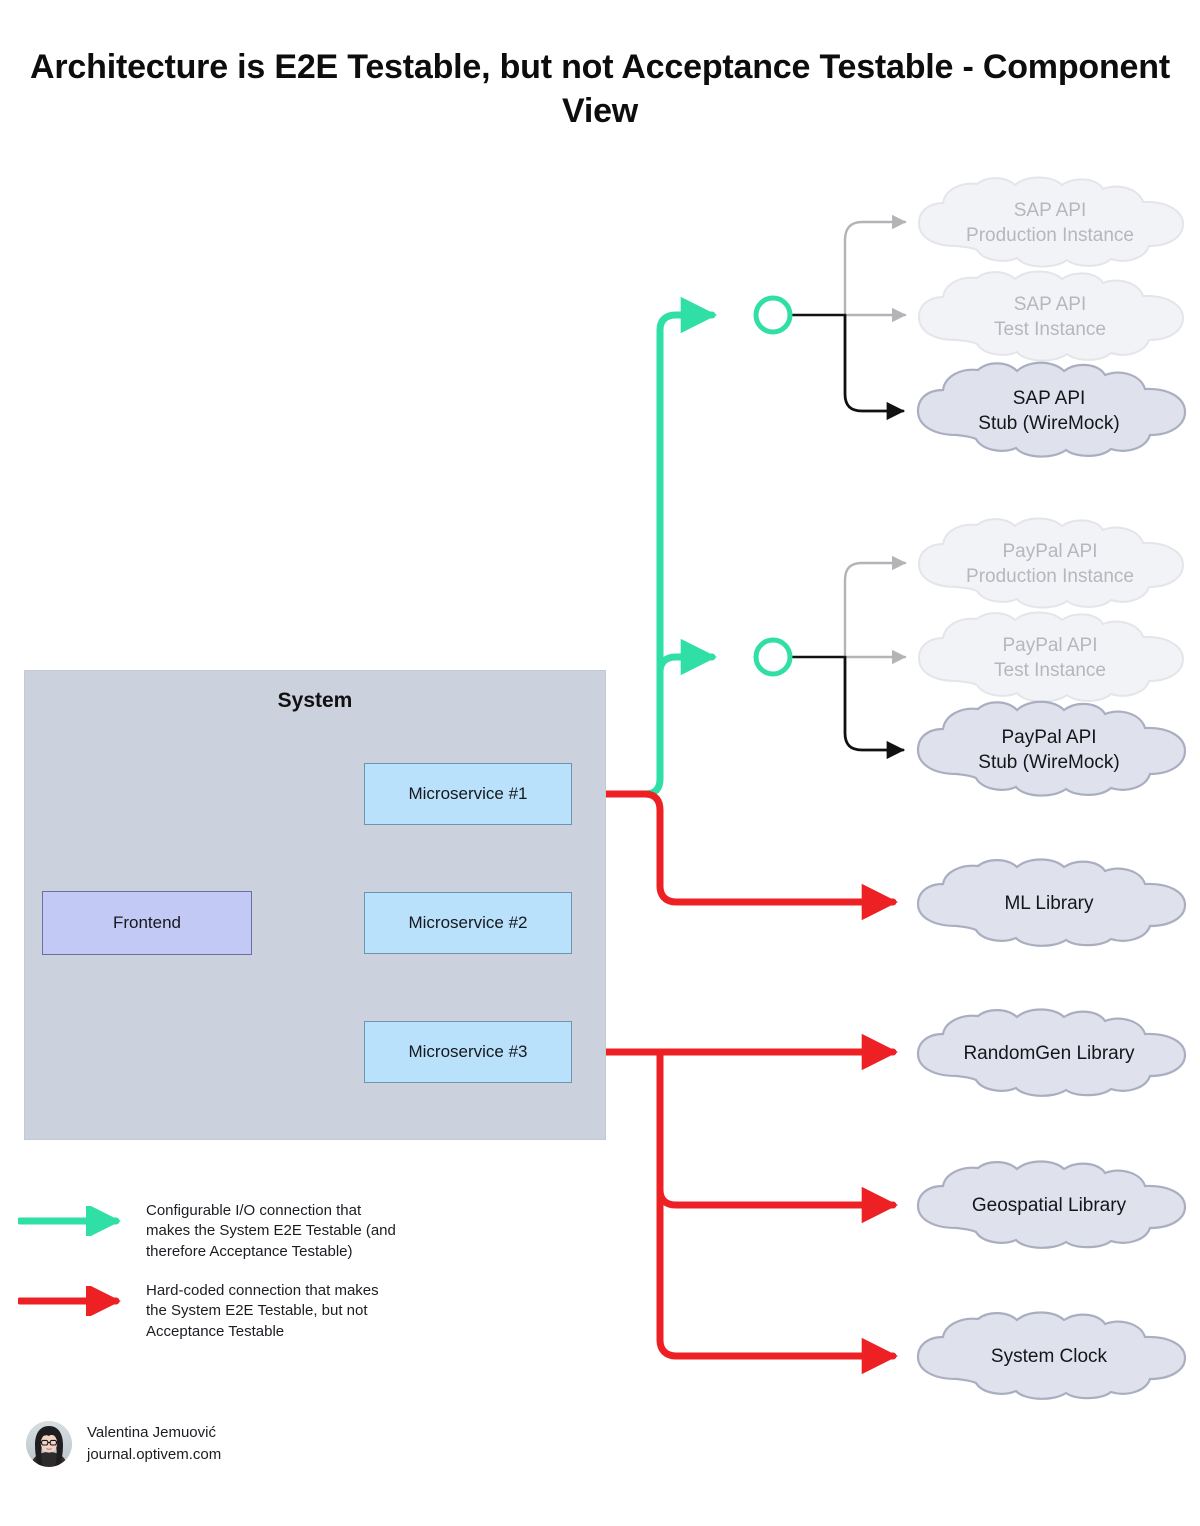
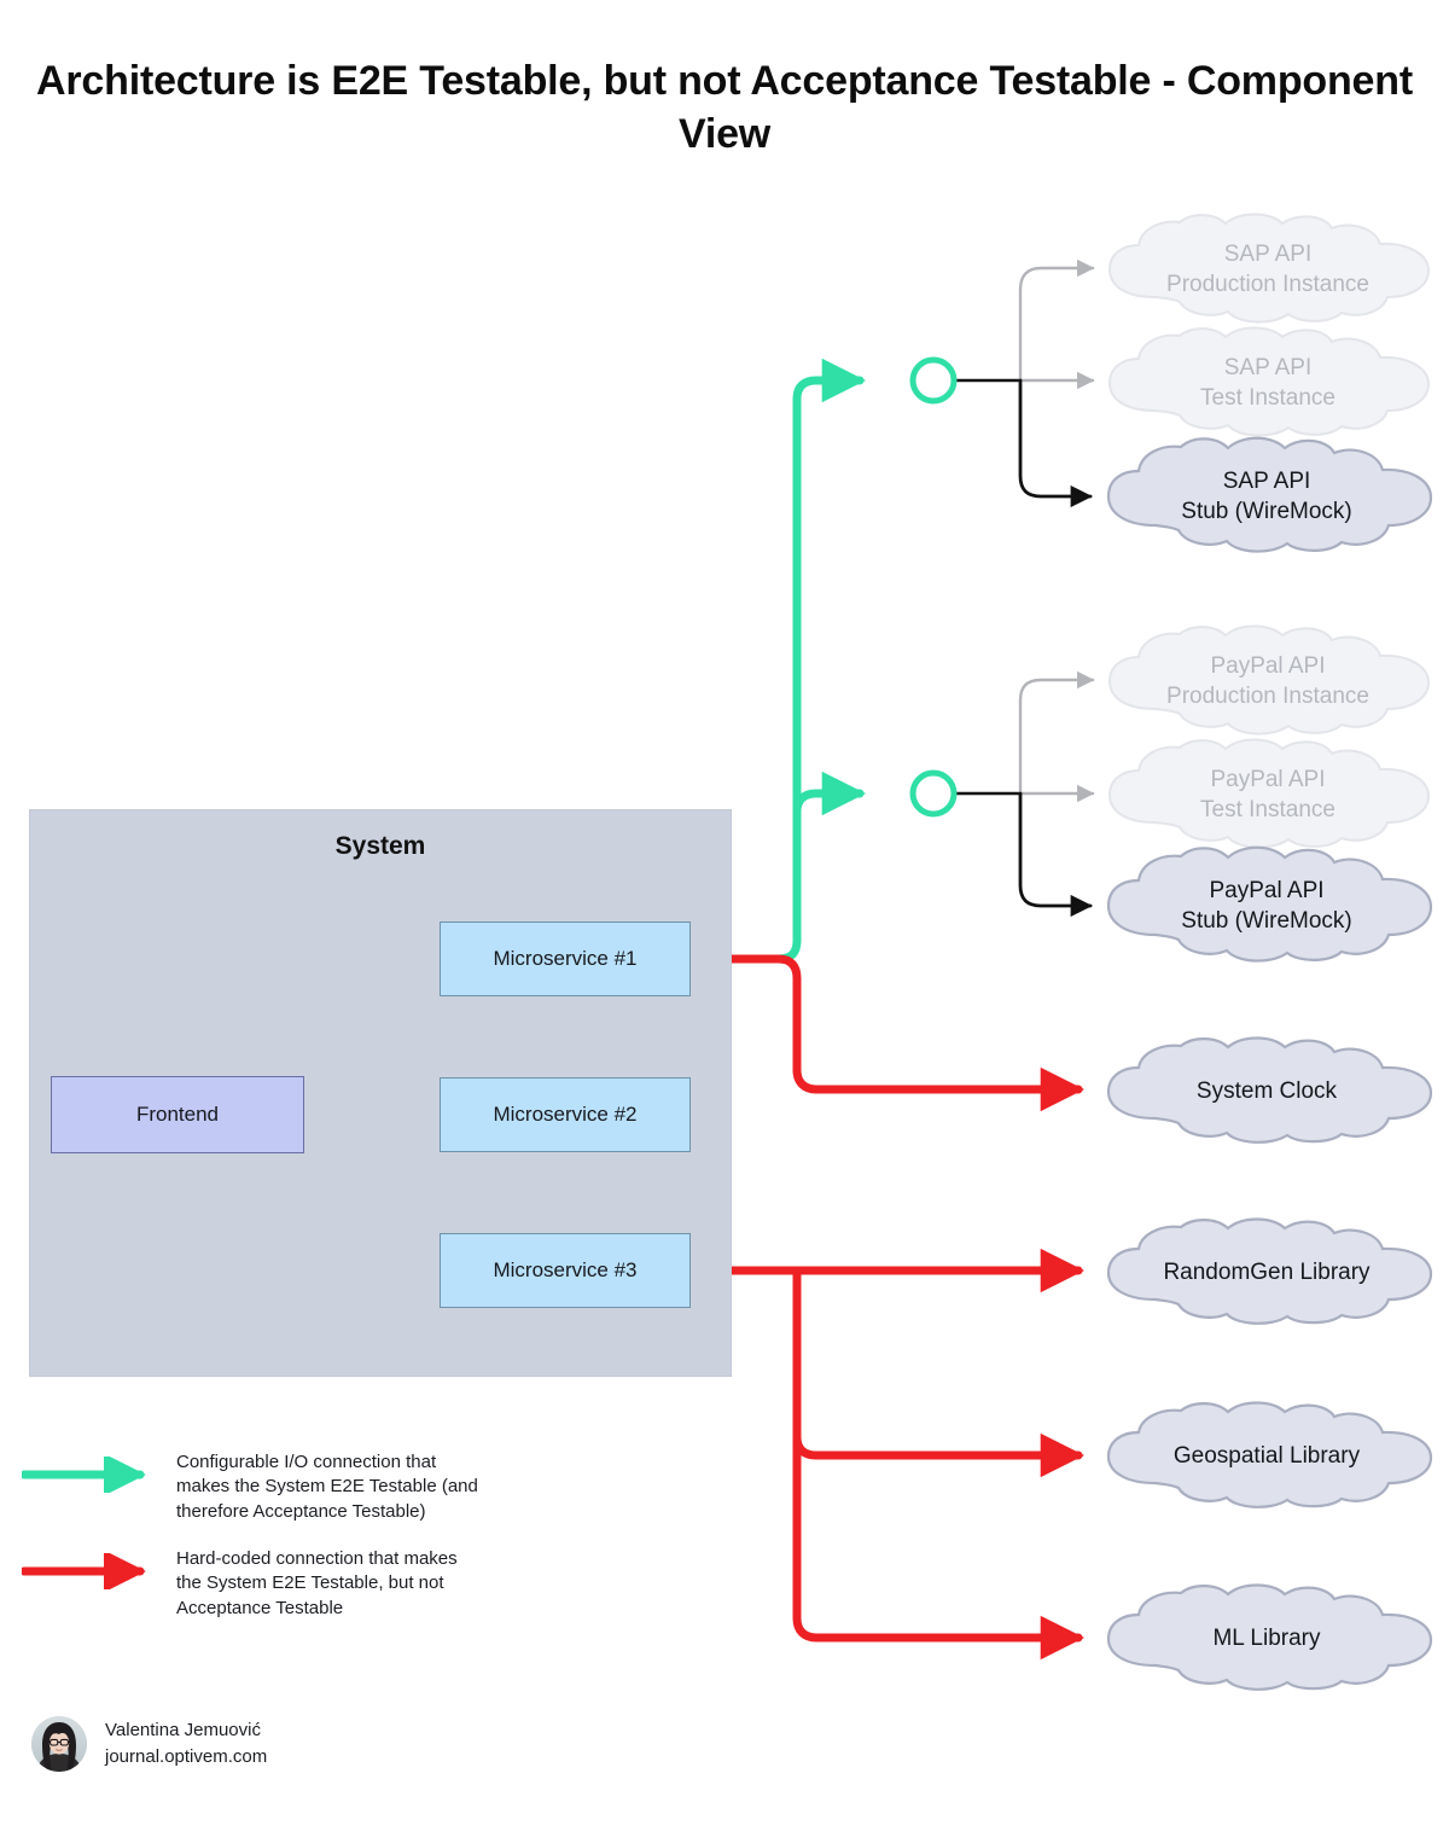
  Architecture is E2E Testable, but not Acceptance Testable - Component View
  System
  Frontend
  Microservice #1
  Microservice #2
  Microservice #3
  SAP API
  Production Instance
  SAP API
  Test Instance
  SAP API
  Stub (WireMock)
  PayPal API
  Production Instance
  PayPal API
  Test Instance
  PayPal API
  Stub (WireMock)
- ML Library
+ System Clock
  RandomGen Library
  Geospatial Library
- System Clock
+ ML Library
  Configurable I/O connection that
  makes the System E2E Testable (and
  therefore Acceptance Testable)
  Hard-coded connection that makes
  the System E2E Testable, but not
  Acceptance Testable
  Valentina Jemuović
  journal.optivem.com
